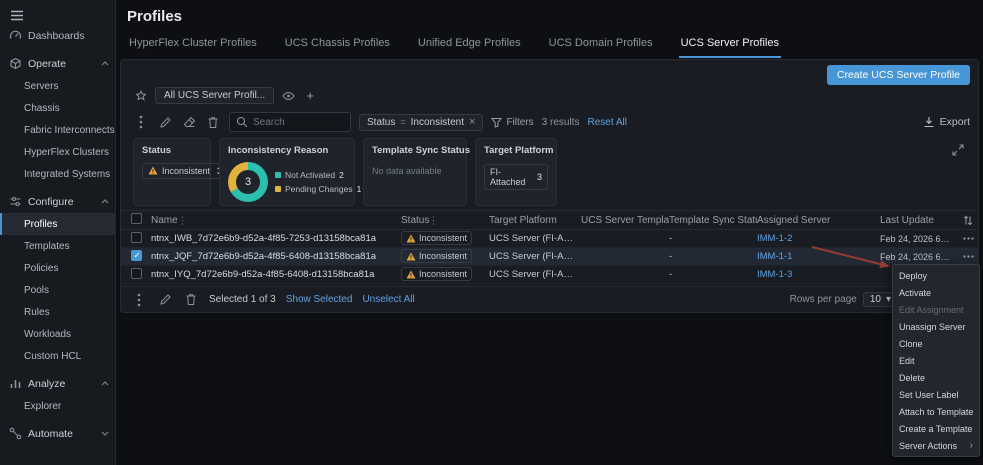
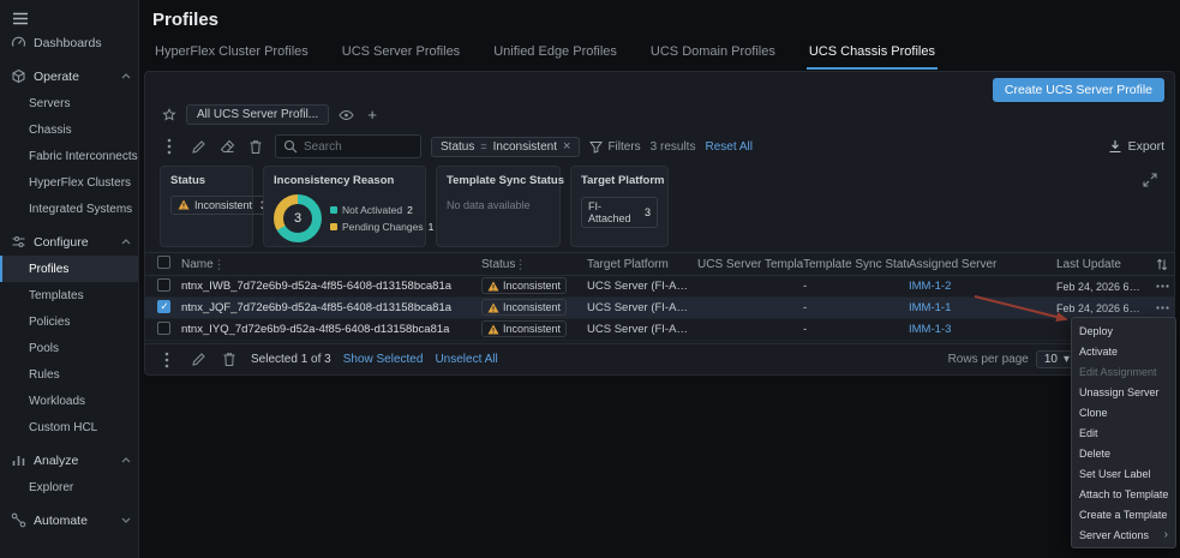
  Dashboards
  Operate
  Servers
  Chassis
  Fabric Interconnects
  HyperFlex Clusters
  Integrated Systems
  Configure
  Profiles
  Templates
  Policies
  Pools
  Rules
  Workloads
  Custom HCL
  Analyze
  Explorer
  Automate
  Profiles
  HyperFlex Cluster Profiles
- UCS Chassis Profiles
+ UCS Server Profiles
  Unified Edge Profiles
  UCS Domain Profiles
- UCS Server Profiles
+ UCS Chassis Profiles
  Create UCS Server Profile
  All UCS Server Profil...
  +
  Search
  Status
  =
  Inconsistent
  ×
  Filters
  3 results
  Reset All
  Export
  Status
  Inconsistent
  Inconsistency Reason
  3
  Not Activated
  2
  Pending Changes
  1
  Template Sync Stat
  No data available
  Target Platfor
  FI-Attached
  3
  Name
  Status
  Target Platform
  UCS Server Templa
  Template Sync Stat
  Assigned Server
  Last Update
- ntnx_IWB_7d72e6b9-d52a-4f85-7253-d13158bca81a
+ ntnx_IWB_7d72e6b9-d52a-4f85-6408-d13158bca81a
  Inconsistent
  UCS Server (FI-Attac
  -
  IMM-1-2
  Feb 24, 2026 6:41
  ntnx_JQF_7d72e6b9-d52a-4f85-6408-d13158bca81a
  Inconsistent
  UCS Server (FI-Attac
  -
  IMM-1-1
  Feb 24, 2026 6:00
  ntnx_IYQ_7d72e6b9-d52a-4f85-6408-d13158bca81a
  Inconsistent
  UCS Server (FI-Attac
  -
  IMM-1-3
  Selected 1 of 3
  Show Selected
  Unselect All
  Rows per page
  10
  ▾
  Deploy
  Activate
  Edit Assignment
  Unassign Server
  Clone
  Edit
  Delete
  Set User Label
  Attach to Template
  Create a Template
  Server Actions
  ›
